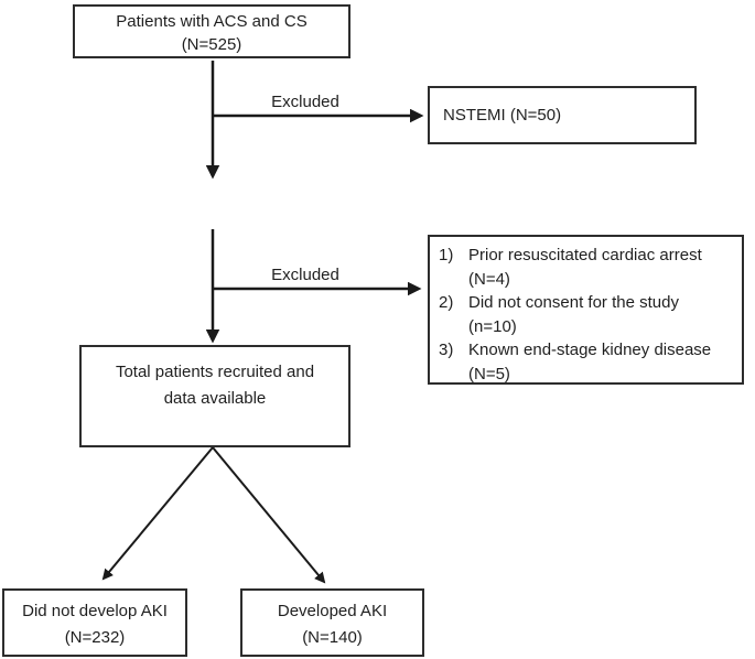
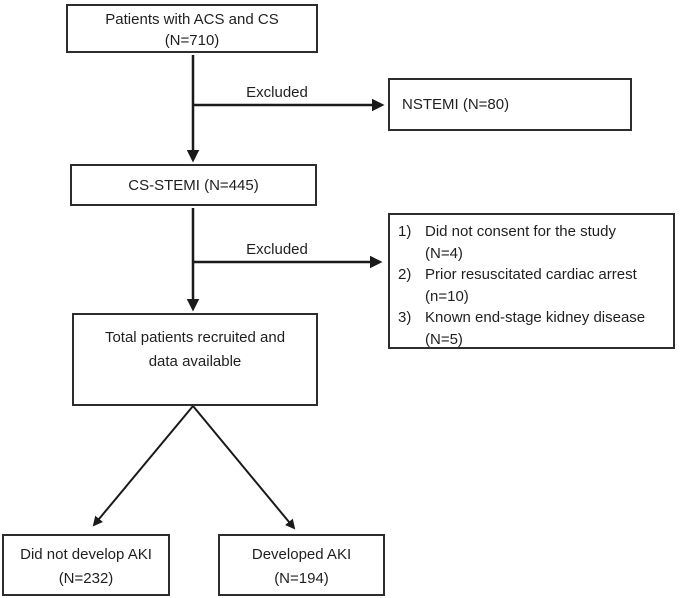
  Patients with ACS and CS
- (N=525)
+ (N=710)
  Excluded
- NSTEMI (N=50)
+ NSTEMI (N=80)
+ CS-STEMI (N=445)
  Excluded
  1)
- Prior resuscitated cardiac arrest
+ Did not consent for the study
  (N=4)
  2)
- Did not consent for the study
+ Prior resuscitated cardiac arrest
  (n=10)
  3)
  Known end-stage kidney disease
  (N=5)
  Total patients recruited and
  data available
  Did not develop AKI
  (N=232)
  Developed AKI
- (N=140)
+ (N=194)
